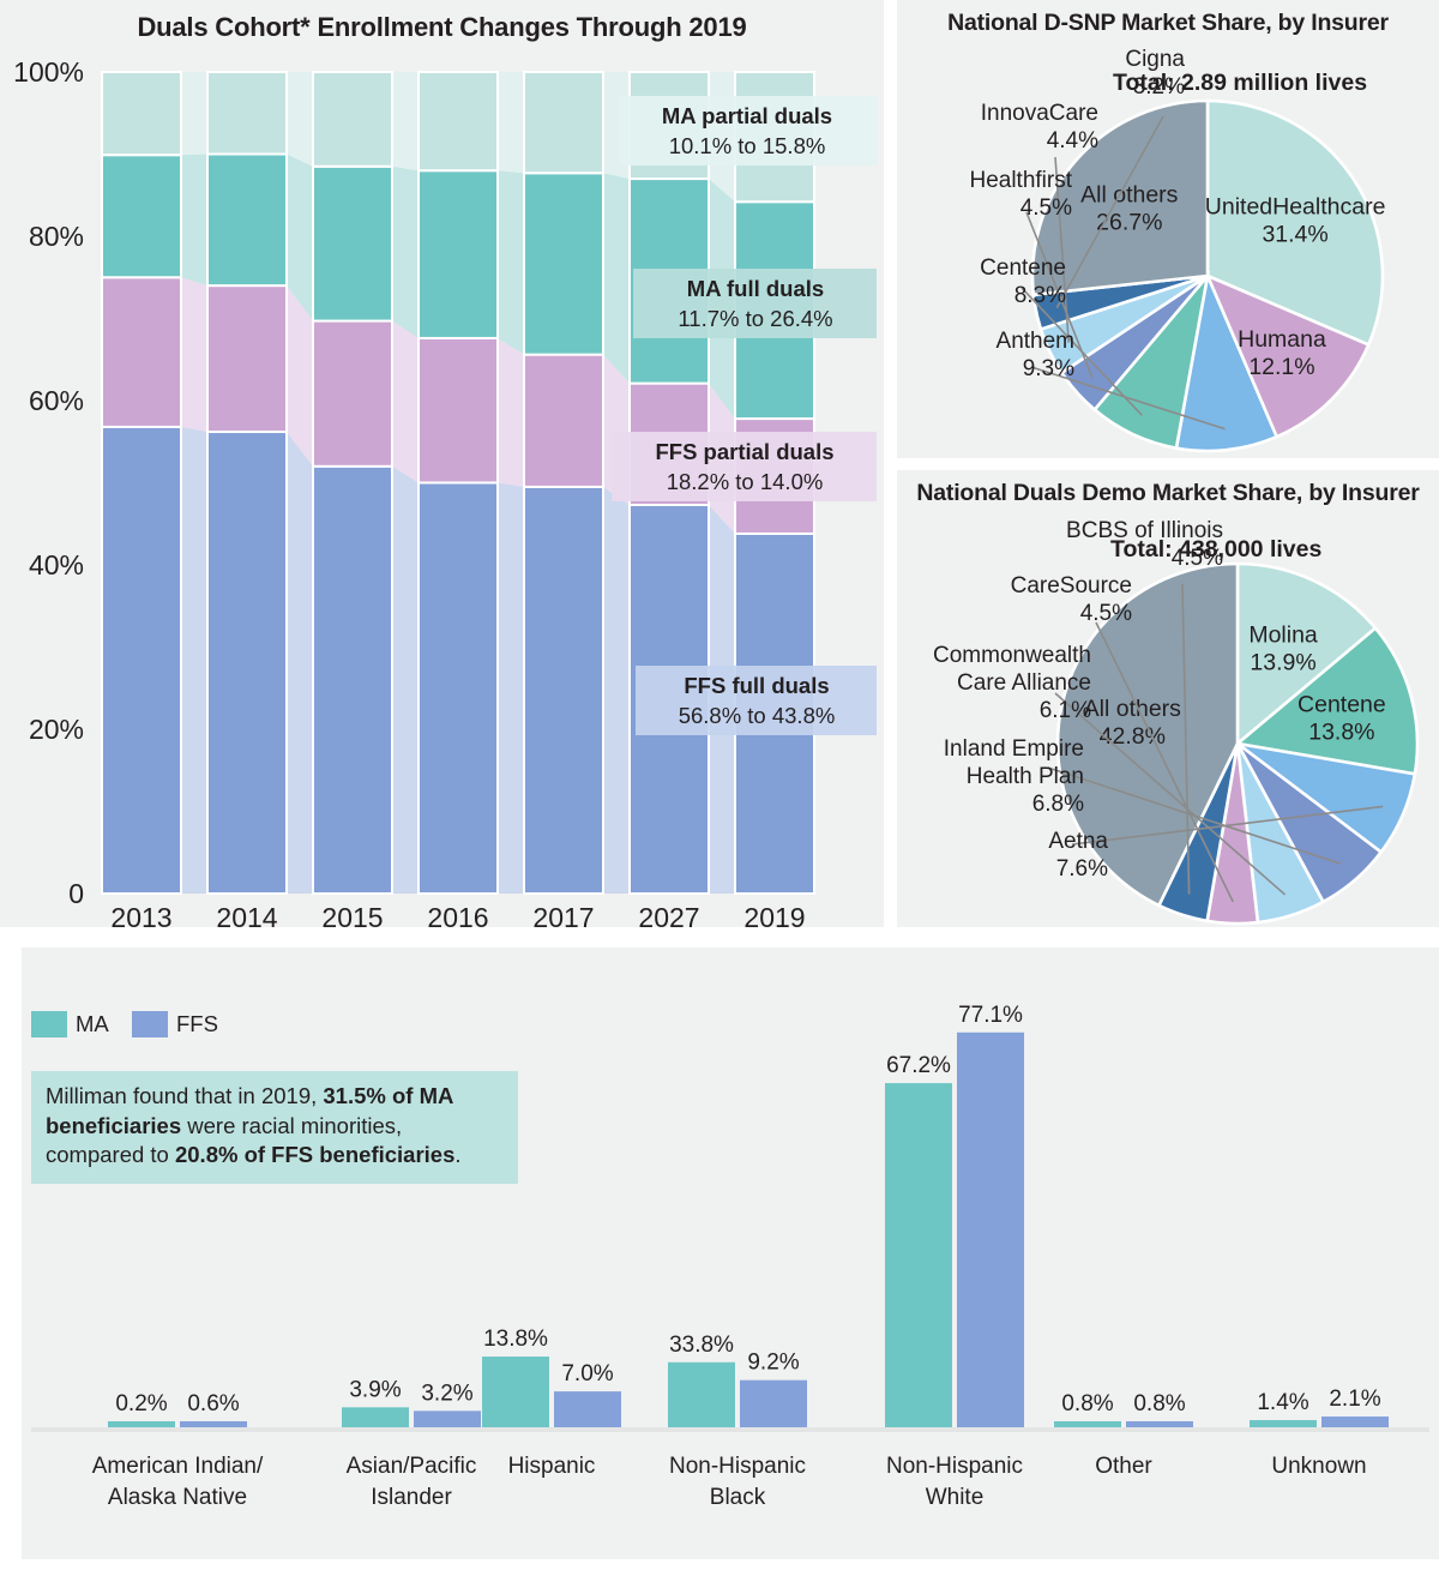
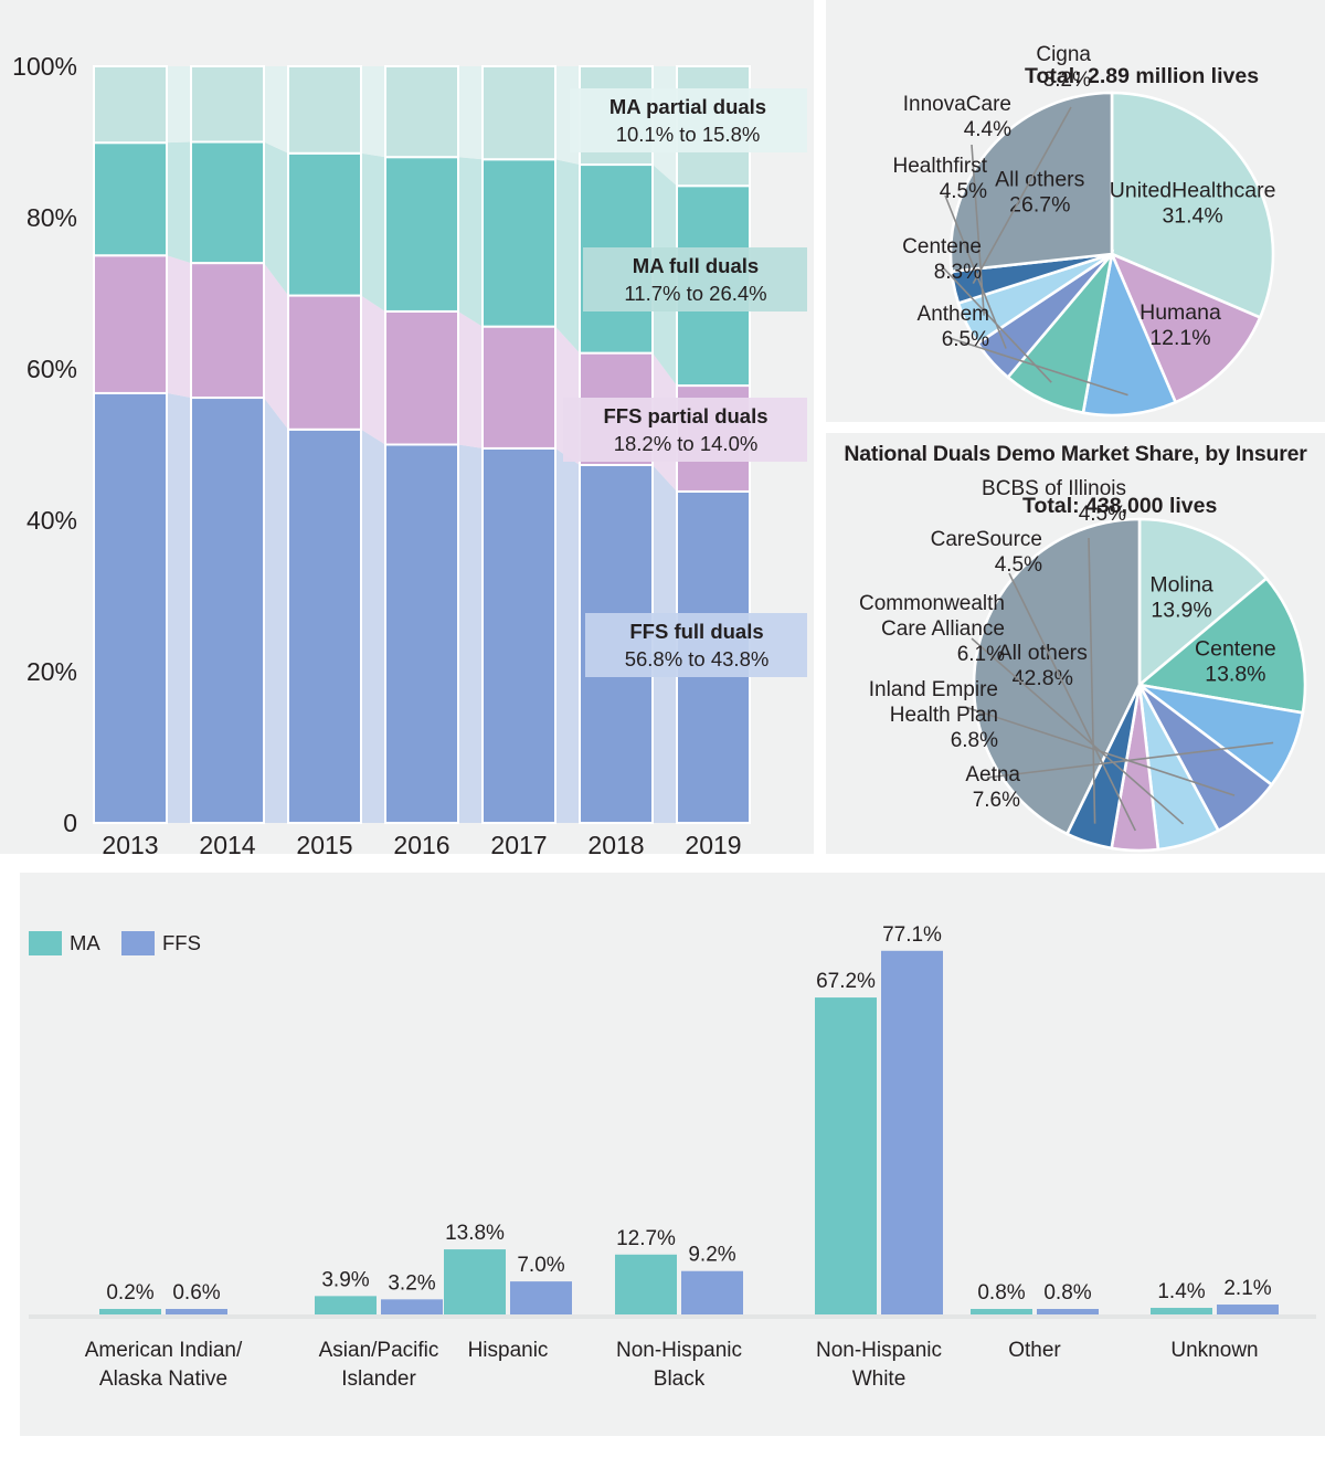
- Duals Cohort* Enrollment Changes Through 2019
  0
  20%
  40%
  60%
  80%
  100%
  2013
  2014
  2015
  2016
  2017
- 2027
+ 2018
  2019
  MA partial duals
  10.1% to 15.8%
  MA full duals
  11.7% to 26.4%
  FFS partial duals
  18.2% to 14.0%
  FFS full duals
  56.8% to 43.8%
- National D-SNP Market Share, by Insurer
  Total: 2.89 million lives
  UnitedHealthcare
  31.4%
  Humana
  12.1%
  Allthers
  26.7%
  Cigna
  3.2%
  InnovaCare
  4.4%
  Healthfirst
  4.5%
  Centene
  8.3%
  Anthem
- 9.3%
+ 6.5%
  National Duals Demo Market Share, by Insurer
  Total: 438,000 lives
  Molina
  13.9%
  Centene
  13.8%
  All others
  2.8%
  BCBS of Illinois
  4.5%
  CareSource
  4.5%
  Commonwealth
  Care Alliance
  6.1%
  Inland Empire
  Health Plan
  6.8%
  Aetna
  7.6%
  MA
  FFS
- Milliman found that in 2019, 31.5% of MA beneficiaries were racial minorities, compared to 20.8% of FFS beneficiaries.
  0.2%
  0.6%
  American Indian/
  Alaska Native
  3.9%
  3.2%
  Asian/Pacific
  Islander
  13.8%
  7.0%
  Hispanic
- 33.8%
+ 12.7%
  9.2%
  Non-Hispanic
  Black
  67.2%
  77.1%
  Non-Hispanic
  White
  0.8%
  0.8%
  Other
  1.4%
  2.1%
  Unknown
